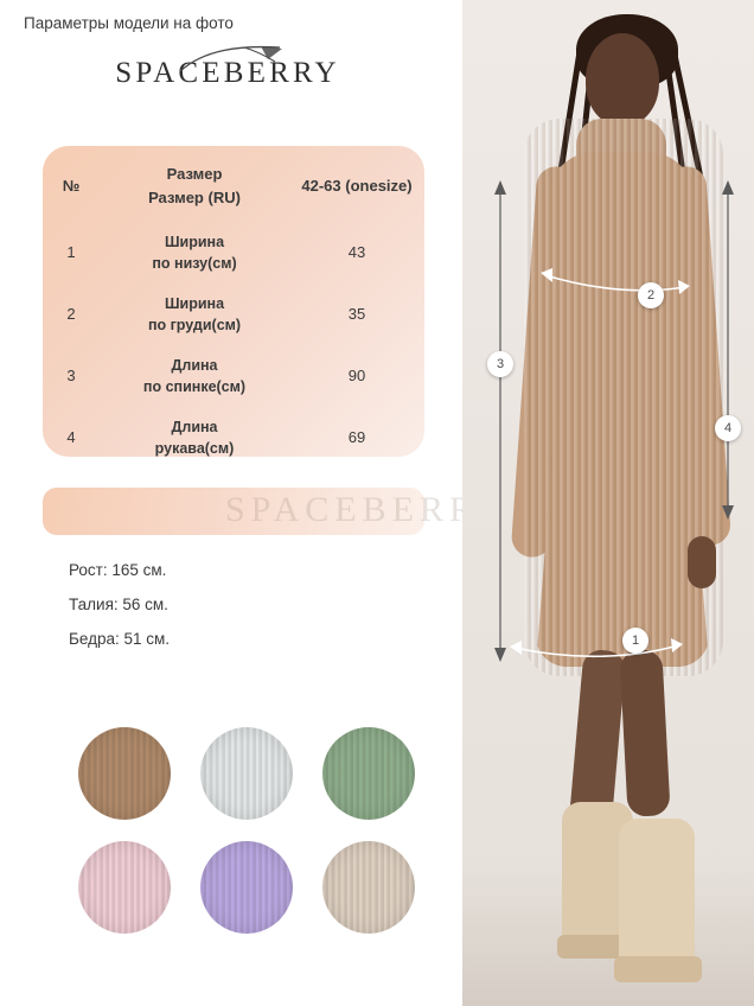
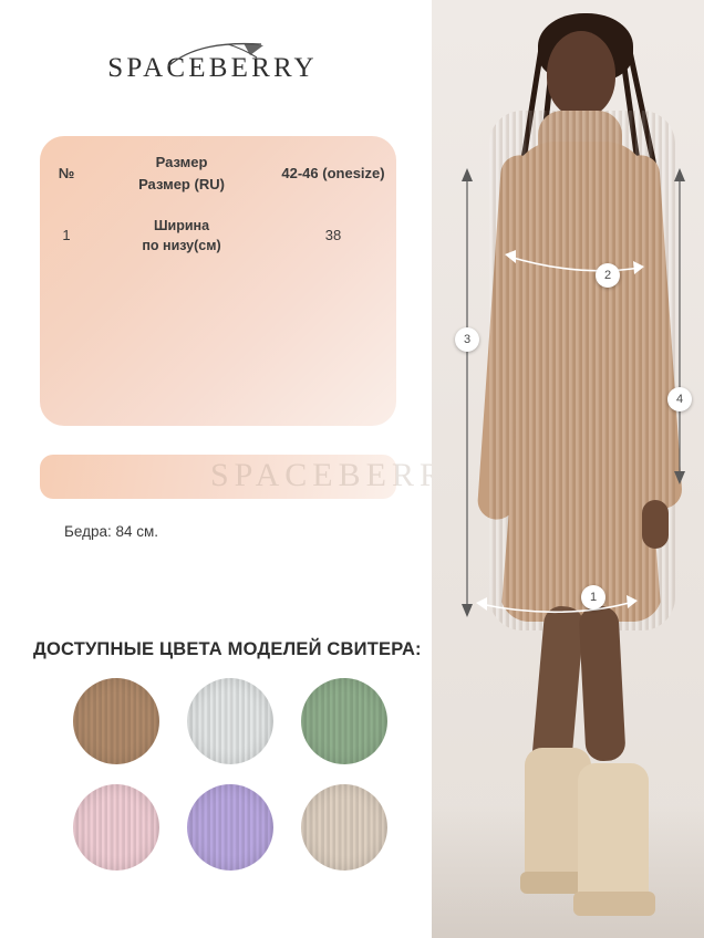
  SPACEBERRY
- №	Размер Размер (RU)	42-63 (onesize)
+ №	Размер Размер (RU)	42-46 (onesize)
- 1	Ширина по низу(см)	43
+ 1	Ширина по низу(см)	38
- 2	Ширина по груди(см)	35
- 3	Длина по спинке(см)	90
- 4	Длина рукава(см)	69
- Параметры модели на фото
  SPACEBER
- Рост: 165 см.
- Талия: 56 см.
- Бедра: 51 см.
+ Бедра: 84 см.
+ ДОСТУПНЫЕ ЦВЕТА МОДЕЛЕЙ СВИТЕРА:
  1
  2
  3
  4
